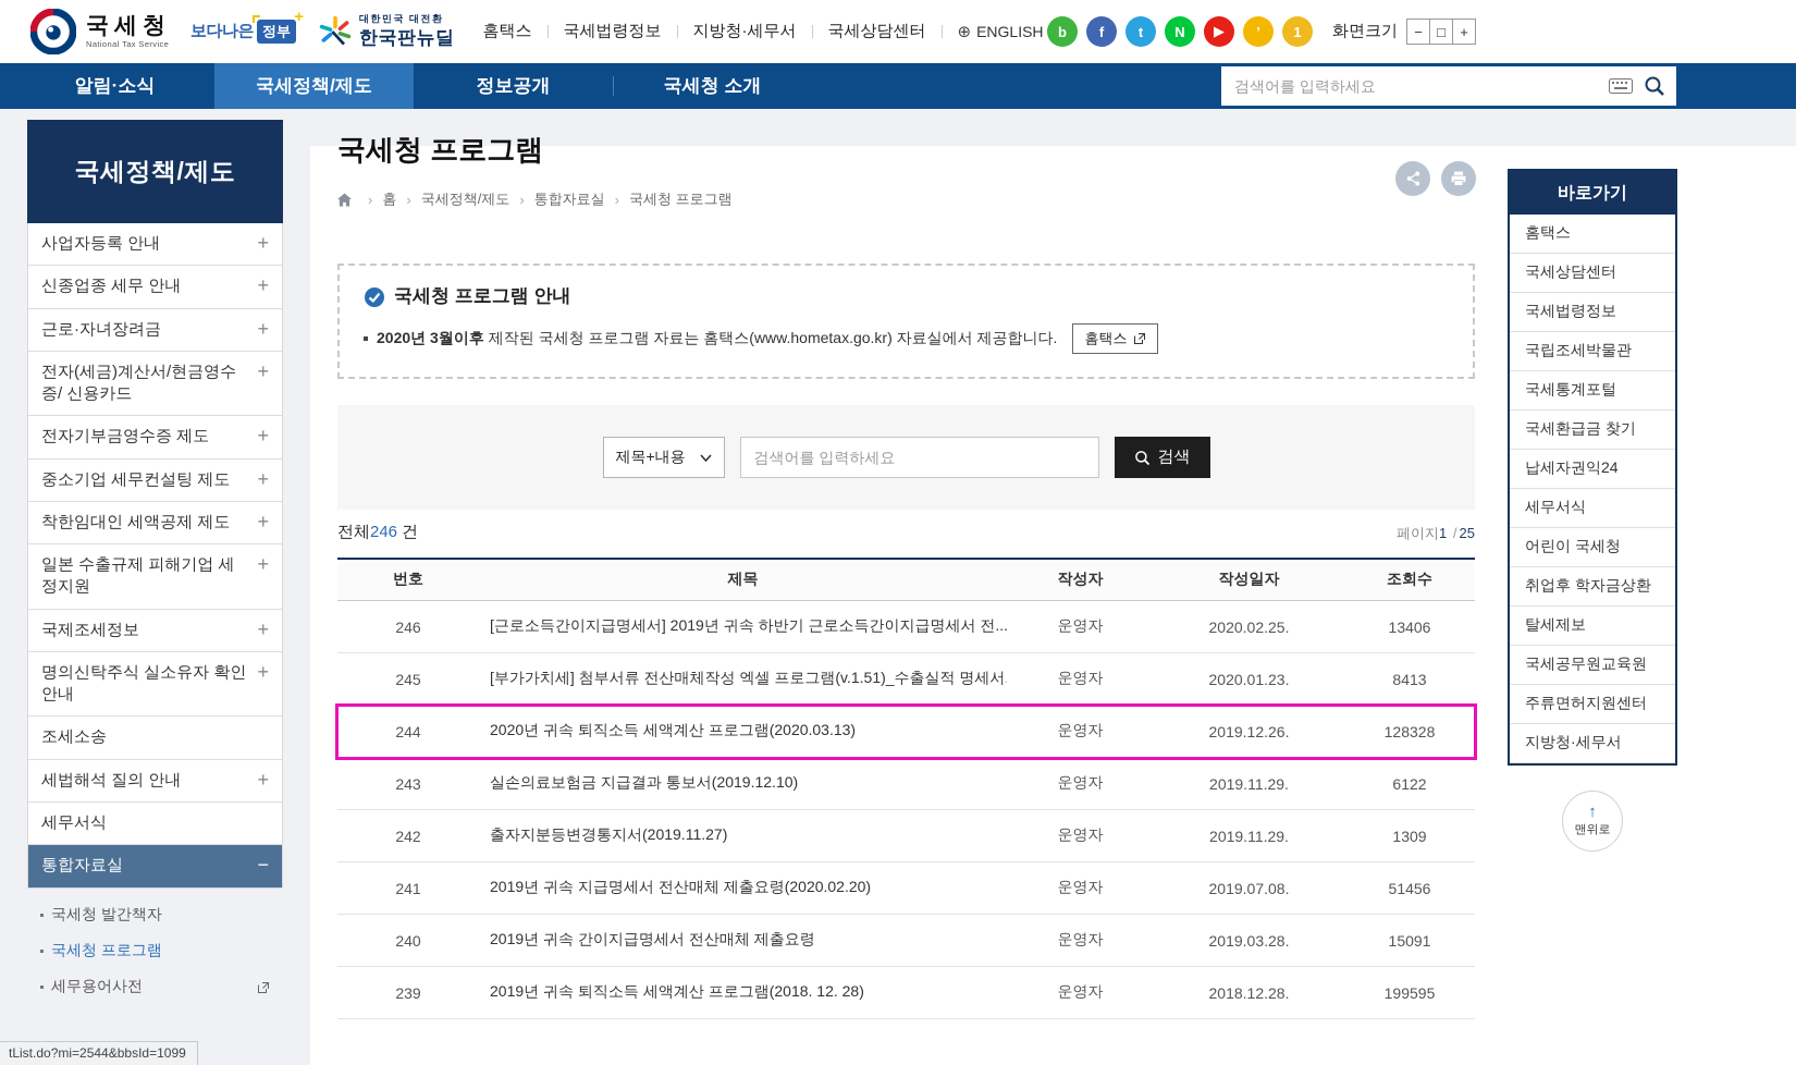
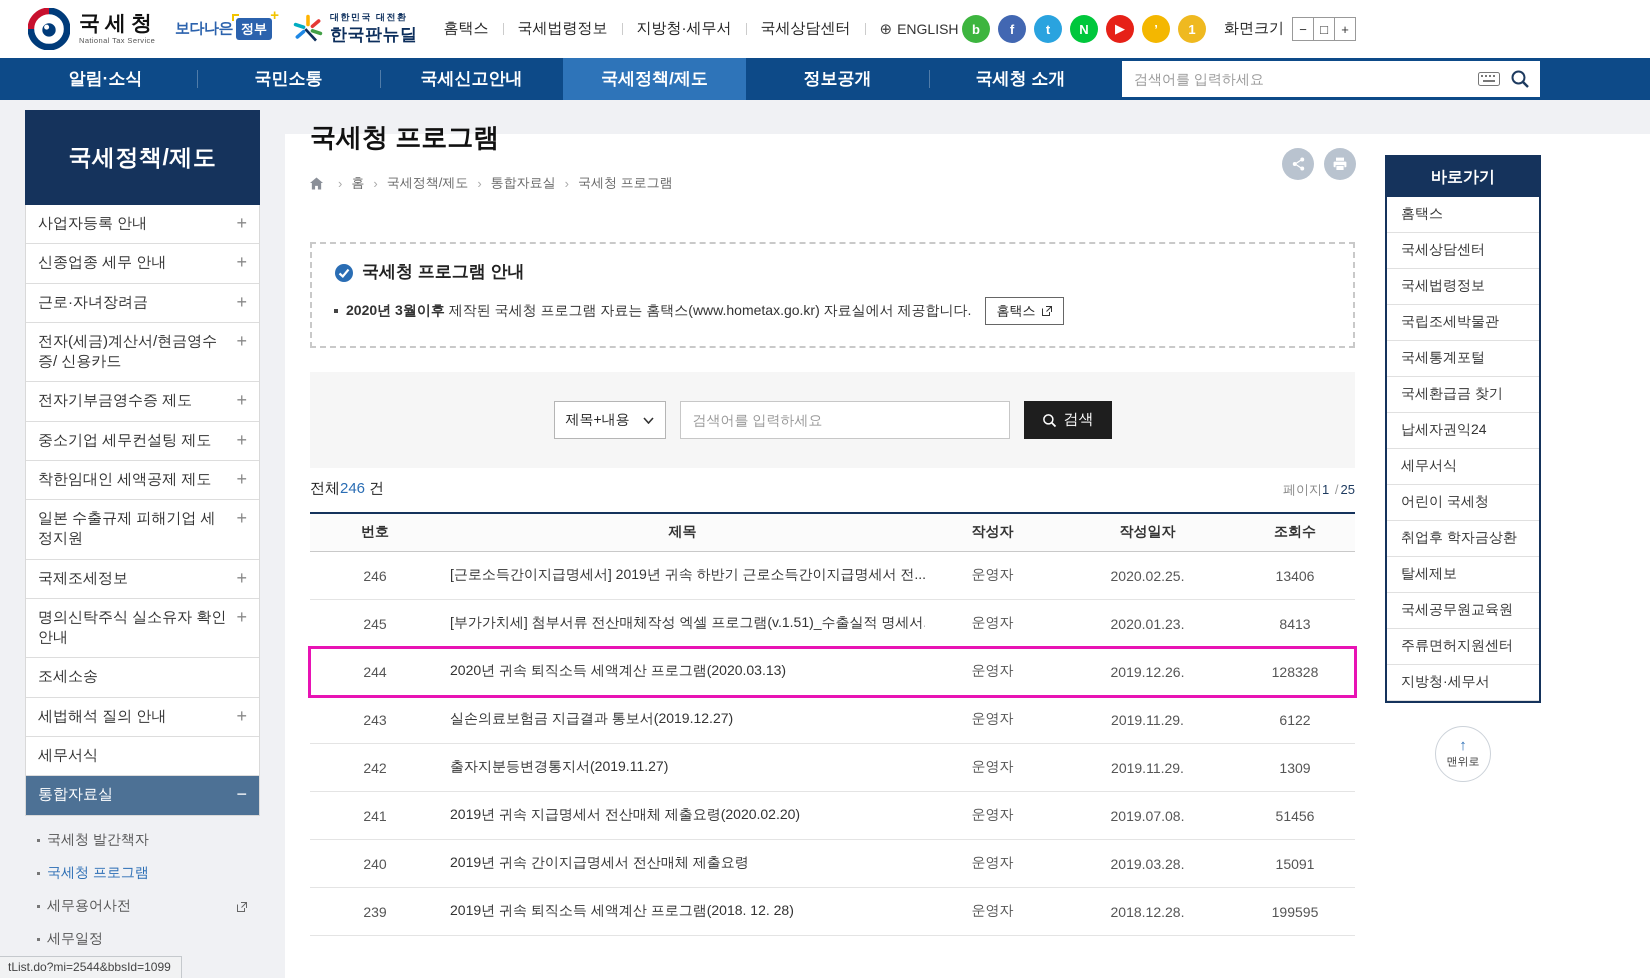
  국세청
  National Tax Service
  보다나은
  정부
  대한민국 대전환
  한국판뉴딜
  홈택스
  국세법령정보
  지방청·세무서
  국세상담센터
  ⊕
  ENGLISH
  b
  f
  t
  N
  ▶
  ’
  1
  화면크기
  −
  □
  +
  알림·소식
+ 국민소통
+ 국세신고안내
  국세정책/제도
  정보공개
  국세청 소개
  검색어를 입력하세요
  국세정책/제도
  사업자등록 안내
  +
  신종업종 세무 안내
  +
  근로·자녀장려금
  +
  전자(세금)계산서/현금영수증/ 신용카드
  +
  전자기부금영수증 제도
  +
  중소기업 세무컨설팅 제도
  +
  착한임대인 세액공제 제도
  +
  일본 수출규제 피해기업 세정지원
  +
  국제조세정보
  +
  명의신탁주식 실소유자 확인안내
  +
  조세소송
  세법해석 질의 안내
  +
  세무서식
  통합자료실
  −
  국세청 발간책자
  국세청 프로그램
  세무용어사전
+ 세무일정
  국세청 프로그램
  홈
  국세정책/제도
  통합자료실
  국세청 프로그램
  국세청 프로그램 안내
  2020년 3월이후 제작된 국세청 프로그램 자료는 홈택스(www.hometax.go.kr) 자료실에서 제공합니다.
  홈택스
  제목+내용
  검색어를 입력하세요
  검색
  전체246 건
  페이지1 / 25
  번호
  제목
  작성자
  작성일자
  조회수
  246
  [근로소득간이지급명세서] 2019년 귀속 하반기 근로소득간이지급명세서 전...
  운영자
  2020.02.25.
  13406
  245
  [부가가치세] 첨부서류 전산매체작성 엑셀 프로그램(v.1.51)_수출실적 명세서
  운영자
  2020.01.23.
  8413
  244
  2020년 귀속 퇴직소득 세액계산 프로그램(2020.03.13)
  운영자
  2019.12.26.
  128328
  243
- 실손의료보험금 지급결과 통보서(2019.12.10)
+ 실손의료보험금 지급결과 통보서(2019.12.27)
  운영자
  2019.11.29.
  6122
  242
  출자지분등변경통지서(2019.11.27)
  운영자
  2019.11.29.
  1309
  241
  2019년 귀속 지급명세서 전산매체 제출요령(2020.02.20)
  운영자
  2019.07.08.
  51456
  240
  2019년 귀속 간이지급명세서 전산매체 제출요령
  운영자
  2019.03.28.
  15091
  239
  2019년 귀속 퇴직소득 세액계산 프로그램(2018. 12. 28)
  운영자
  2018.12.28.
  199595
  바로가기
  홈택스
  국세상담센터
  국세법령정보
  국립조세박물관
  국세통계포털
  국세환급금 찾기
  납세자권익24
  세무서식
  어린이 국세청
  취업후 학자금상환
  탈세제보
  국세공무원교육원
  주류면허지원센터
  지방청·세무서
  ↑
  맨위로
  tList.do?mi=2544&bbsId=1099
